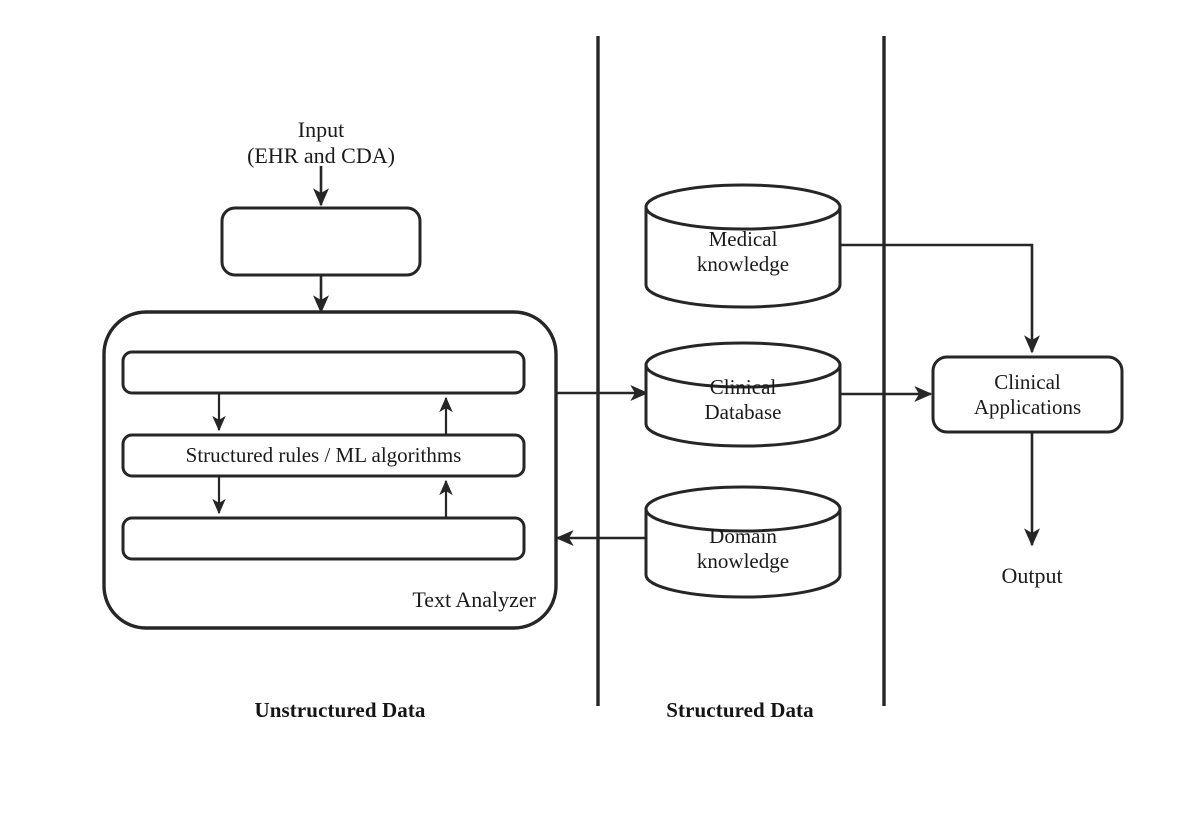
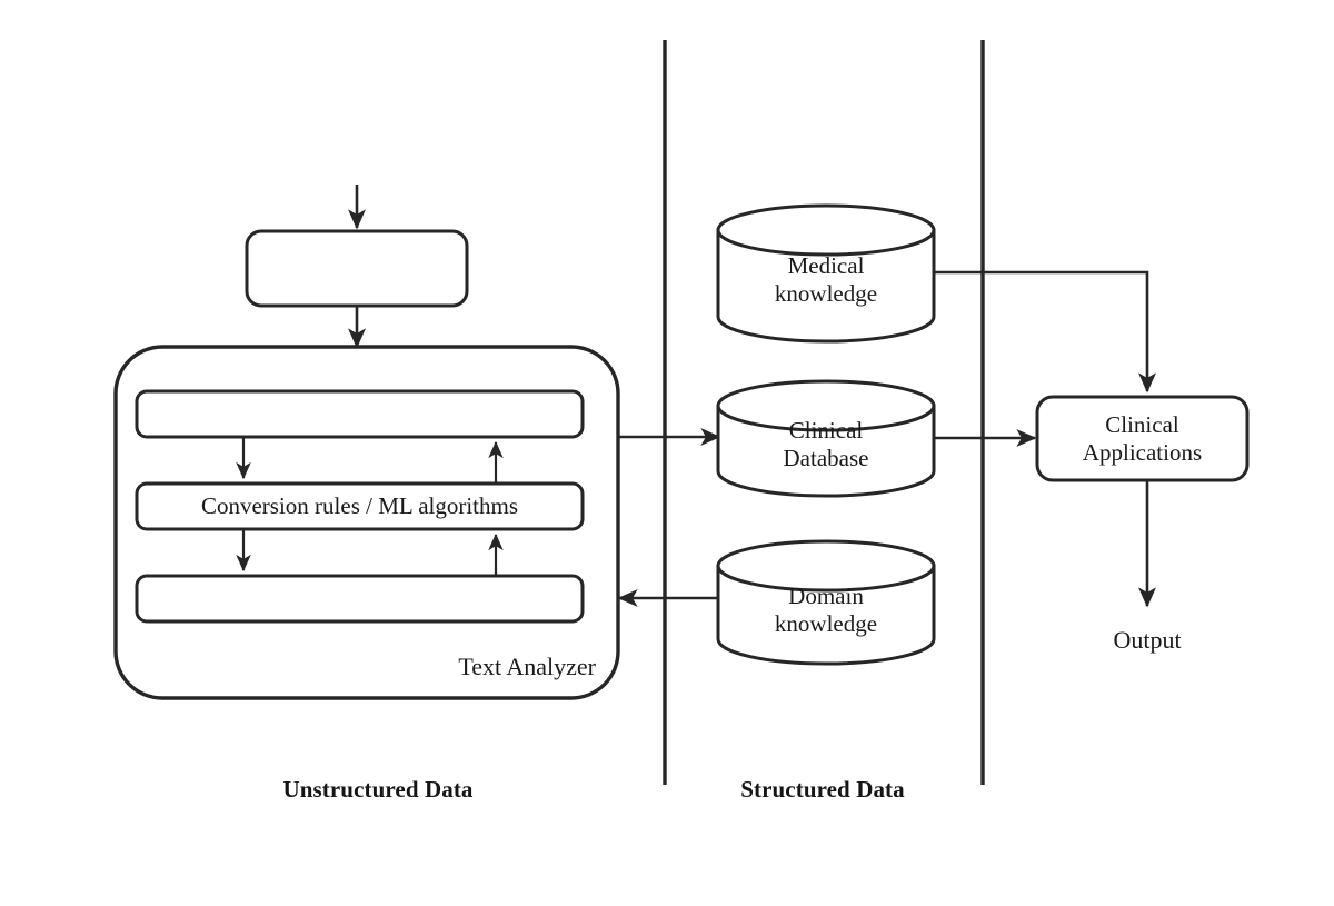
- Input
- (EHR and CDA)
- Structured rules / ML algorithms
+ Conversion rules / ML algorithms
  Text Analyzer
  Medical
  knowledge
  Clinical
  Database
  Domain
  knowledge
  Clinical
  Applications
  Output
  Unstructured Data
  Structured Data
